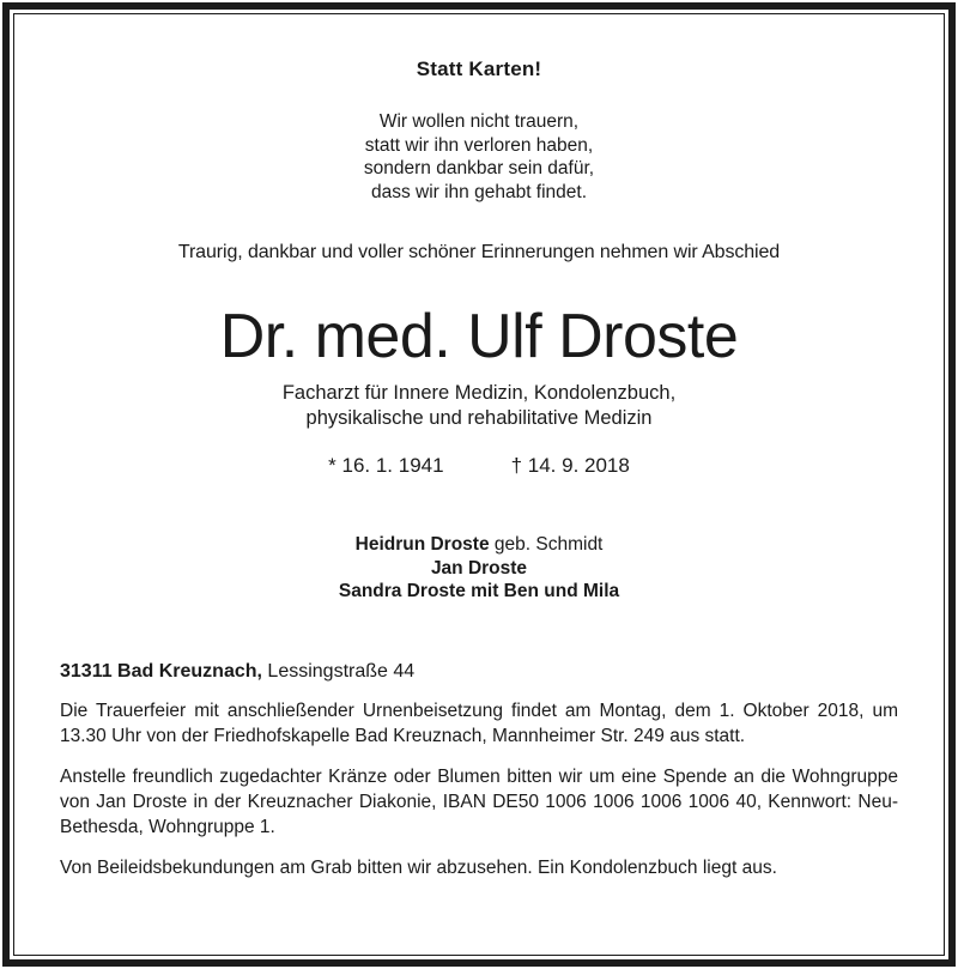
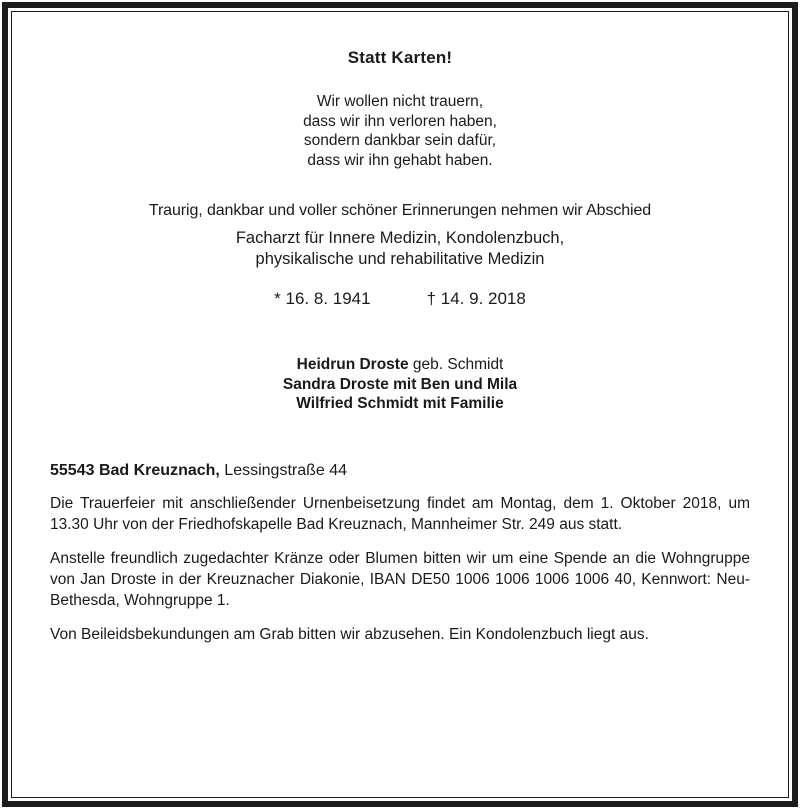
  Statt Karten!
  Wir wollen nicht trauern,
- statt wir ihn verloren haben,
+ dass wir ihn verloren haben,
  sondern dankbar sein dafür,
- dass wir ihn gehabt findet.
+ dass wir ihn gehabt haben.
  Traurig, dankbar und voller schöner Erinnerungen nehmen wir Abschied
- Dr. med. Ulf Droste
  Facharzt für Innere Medizin, Kondolenzbuch,
  physikalische und rehabilitative Medizin
- * 16. 1. 1941 † 14. 9. 2018
+ * 16. 8. 1941 † 14. 9. 2018
  Heidrun Droste geb. Schmidt
- Jan Droste
  Sandra Droste mit Ben und Mila
+ Wilfried Schmidt mit Familie
- 31311 Bad Kreuznach, Lessingstraße 44
+ 55543 Bad Kreuznach, Lessingstraße 44
  Die Trauerfeier mit anschließender Urnenbeisetzung findet am Montag, dem 1. Oktober 2018, um 13.30 Uhr von der Friedhofskapelle Bad Kreuznach, Mannheimer Str. 249 aus statt.
  Anstelle freundlich zugedachter Kränze oder Blumen bitten wir um eine Spende an die Wohngruppe von Jan Droste in der Kreuznacher Diakonie, IBAN DE50 1006 1006 1006 1006 40, Kennwort: Neu-Bethesda, Wohngruppe 1.
  Von Beileidsbekundungen am Grab bitten wir abzusehen. Ein Kondolenzbuch liegt aus.
